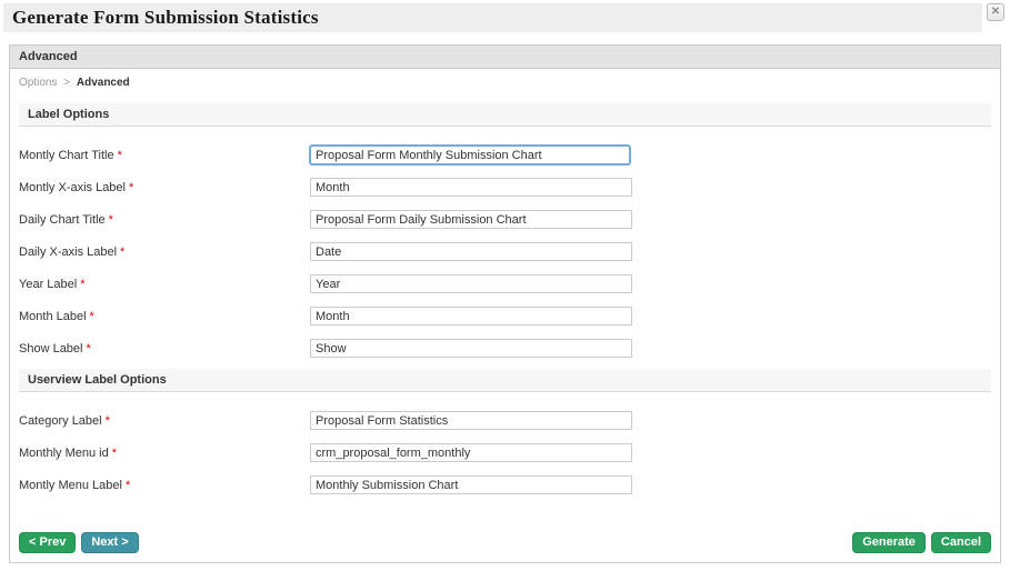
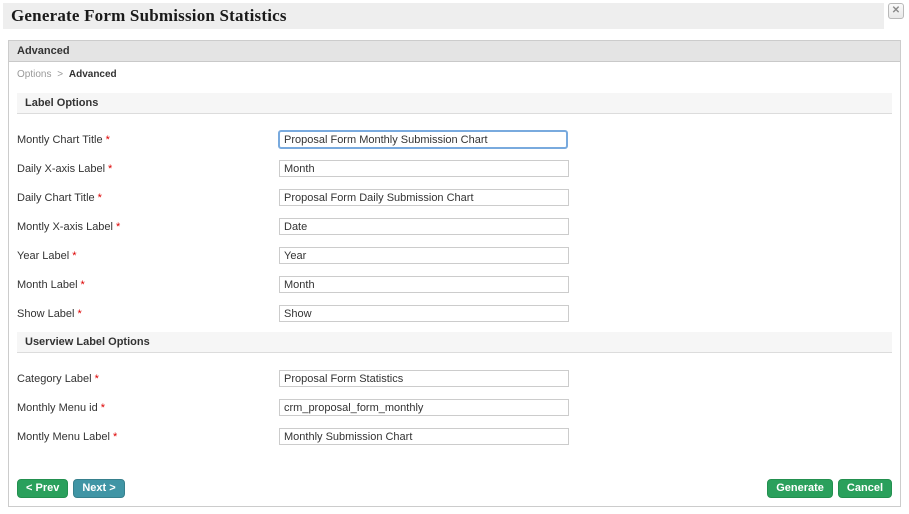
  Generate Form Submission Statistics
  ✕
  Advanced
  Options > Advanced
  Label Options
  Montly Chart Title *
  Proposal Form Monthly Submission Chart
- Montly X-axis Label *
+ Daily X-axis Label *
  Month
  Daily Chart Title *
  Proposal Form Daily Submission Chart
- Daily X-axis Label *
+ Montly X-axis Label *
  Date
  Year Label *
  Year
  Month Label *
  Month
  Show Label *
  Show
  Userview Label Options
  Category Label *
  Proposal Form Statistics
  Monthly Menu id *
  crm_proposal_form_monthly
  Montly Menu Label *
  Monthly Submission Chart
  < Prev
  Next >
  Generate
  Cancel
